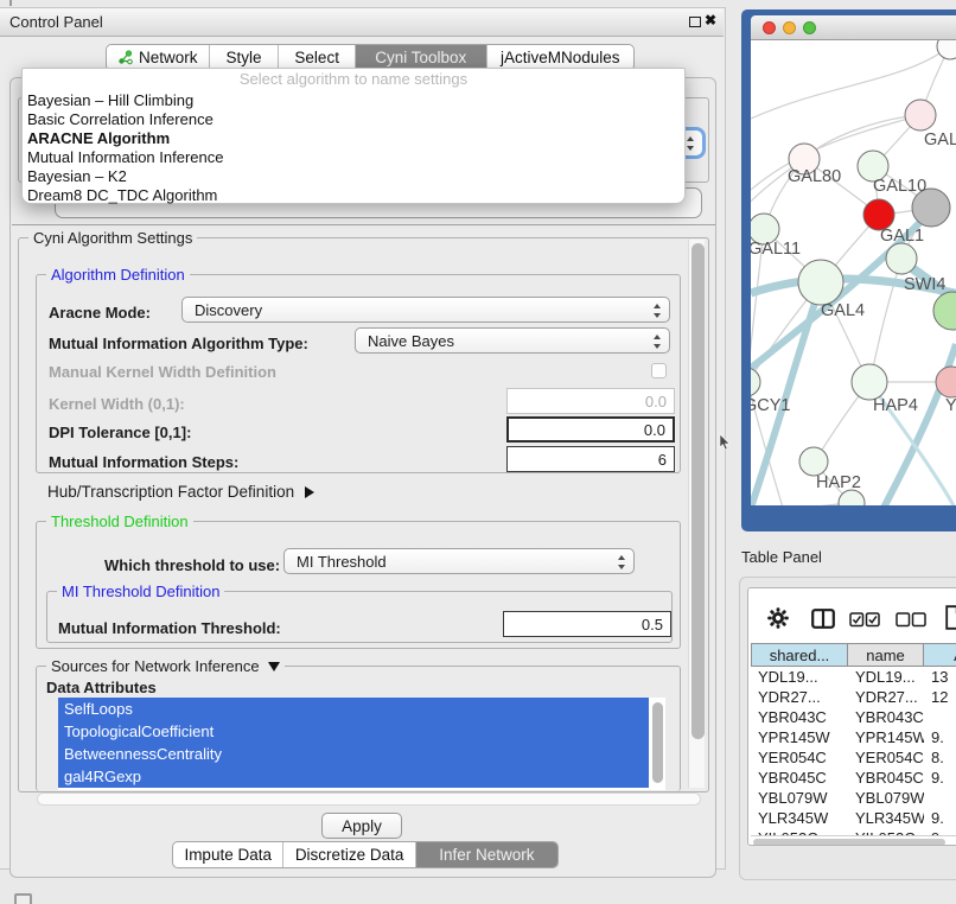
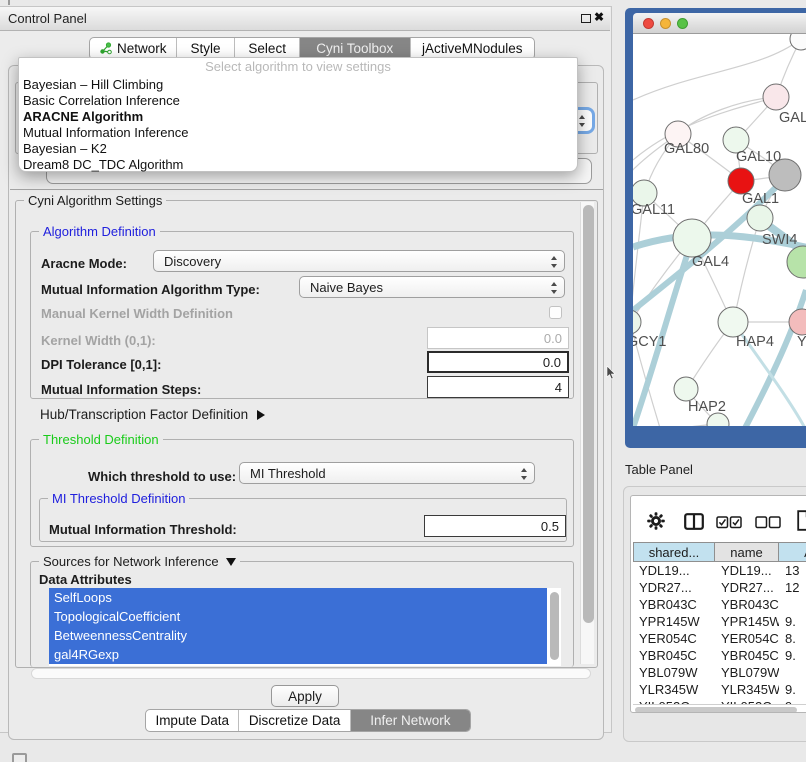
  Control Panel
  ✖
  Network
  Style
  Select
  Cyni Toolbox
  jActiveMNodules
  Cyni Algorithm Settings
  Algorithm Definition
  Aracne Mode:
  Discovery
  Mutual Information Algorithm Type:
  Naive Bayes
  Manual Kernel Width Definition
  Kernel Width (0,1):
  0.0
  DPI Tolerance [0,1]:
  0.0
  Mutual Information Steps:
- 6
+ 4
  Hub/Transcription Factor Definition
  Threshold Definition
  Which threshold to use:
  MI Threshold
  MI Threshold Definition
  Mutual Information Threshold:
  0.5
  Sources for Network Inference
  Data Attributes
  SelfLoops
  TopologicalCoefficient
  BetweennessCentrality
  gal4RGexp
  Apply
  Impute Data
  Discretize Data
  Infer Network
- Select algorithm to name settings
+ Select algorithm to view settings
  Bayesian – Hill Climbing
  Basic Correlation Inference
  ARACNE Algorithm
  Mutual Information Inference
  Bayesian – K2
  Dream8 DC_TDC Algorithm
  GAL
  GAL80
  GAL10
  GAL1
  GAL11
  SWI4
  GAL4
  GCY1
  HAP4
  Y
  HAP2
  Table Panel
  shared...
  name
  YDL19...
  YDL19...
  13
  YDR27...
  YDR27...
  12
  YBR043C
  YBR043C
  YPR145W
  YPR145W
  9.
  YER054C
  YER054C
  8.
  YBR045C
  YBR045C
  9.
  YBL079W
  YBL079W
  YLR345W
  YLR345W
  9.
